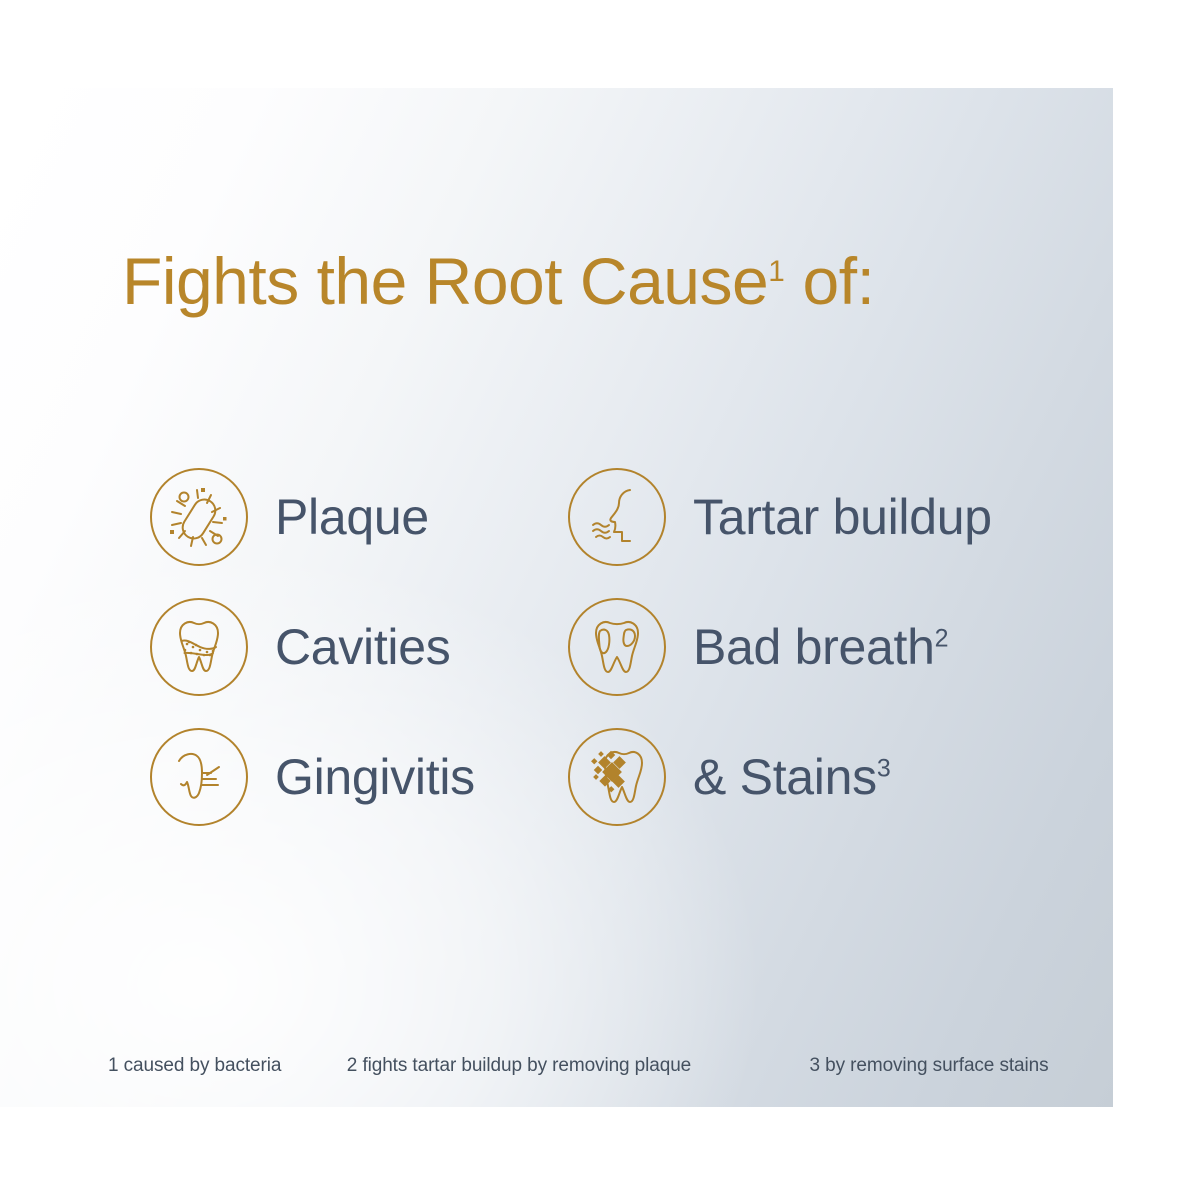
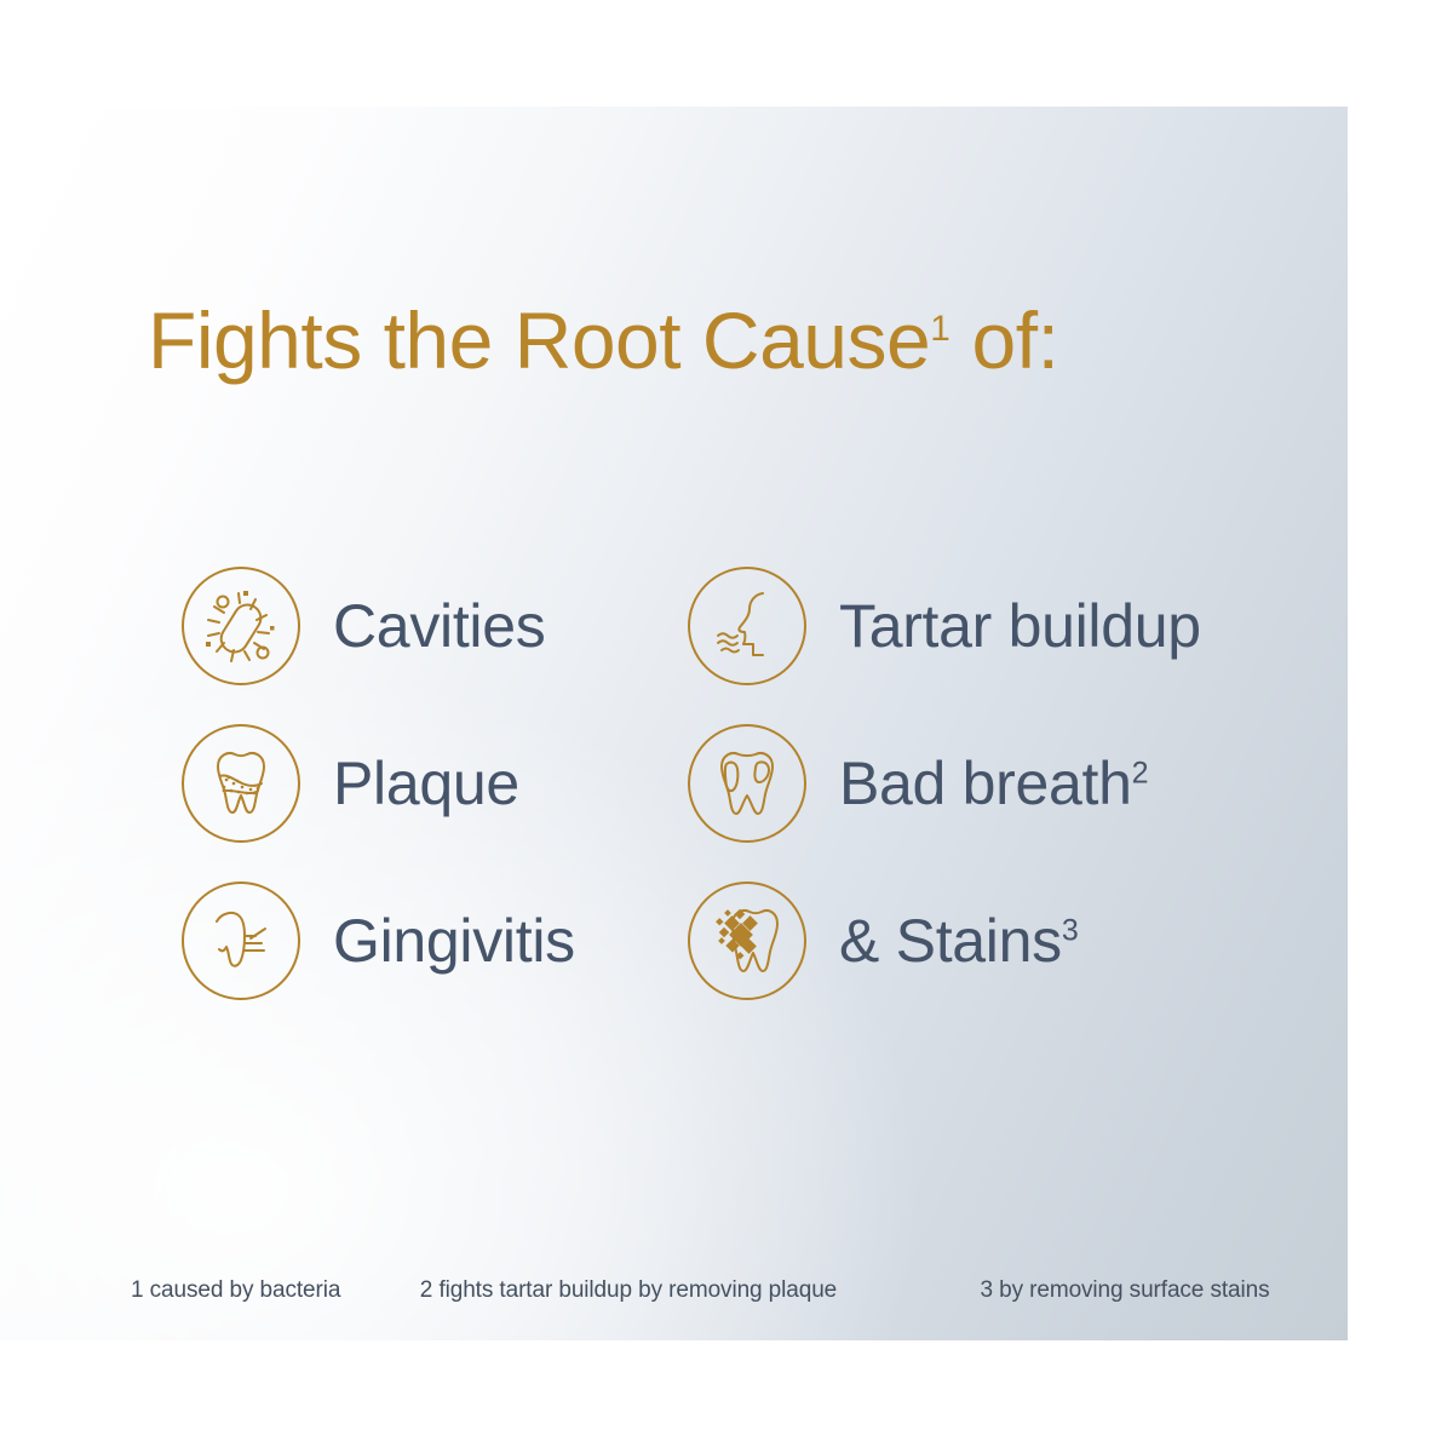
  Fights the Root Cause1 of:
- Plaque
+ Cavities
  Tartar buildup
- Cavities
+ Plaque
  Bad breath2
  Gingivitis
  & Stains3
  1 caused by bacteria
  2 fights tartar buildup by removing plaque
  3 by removing surface stains
